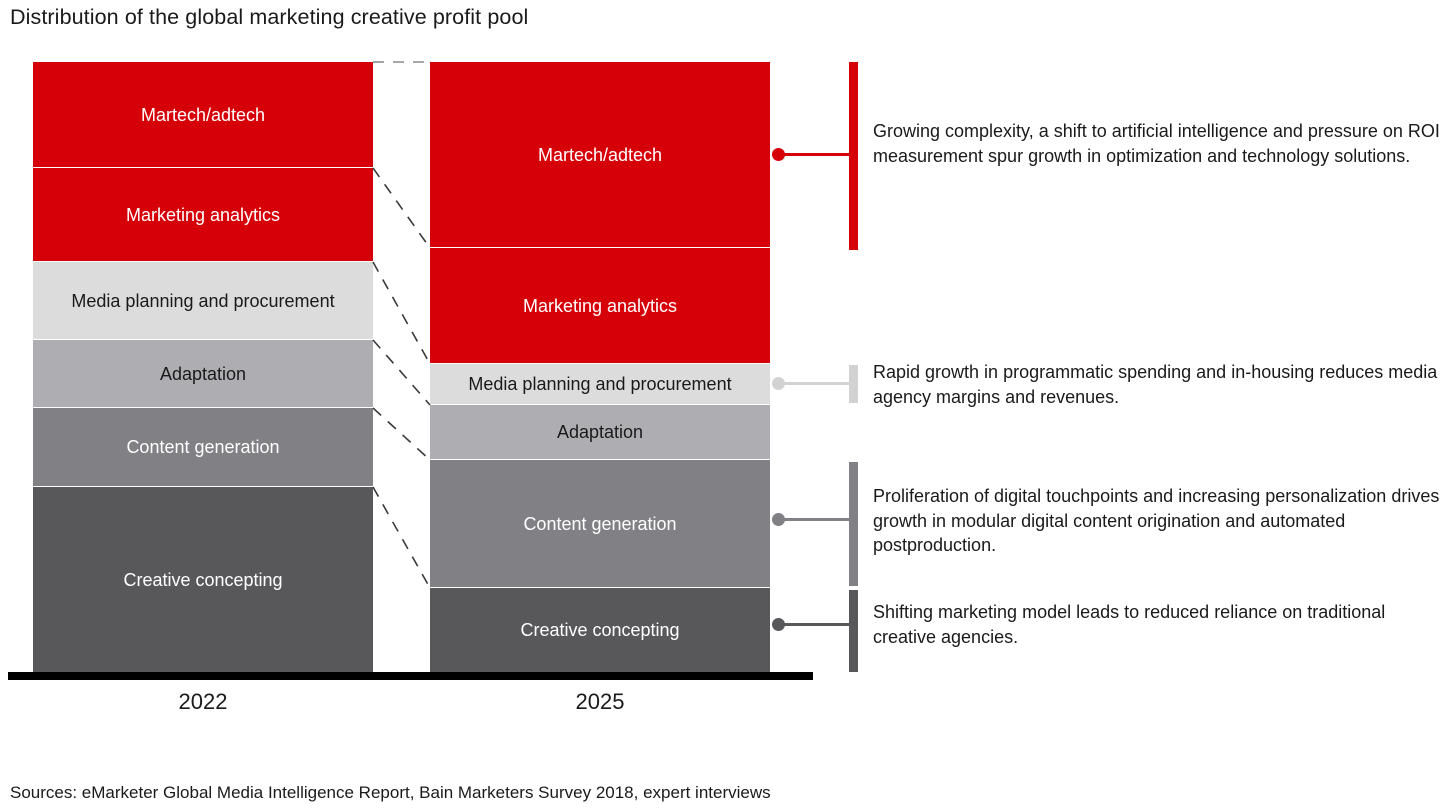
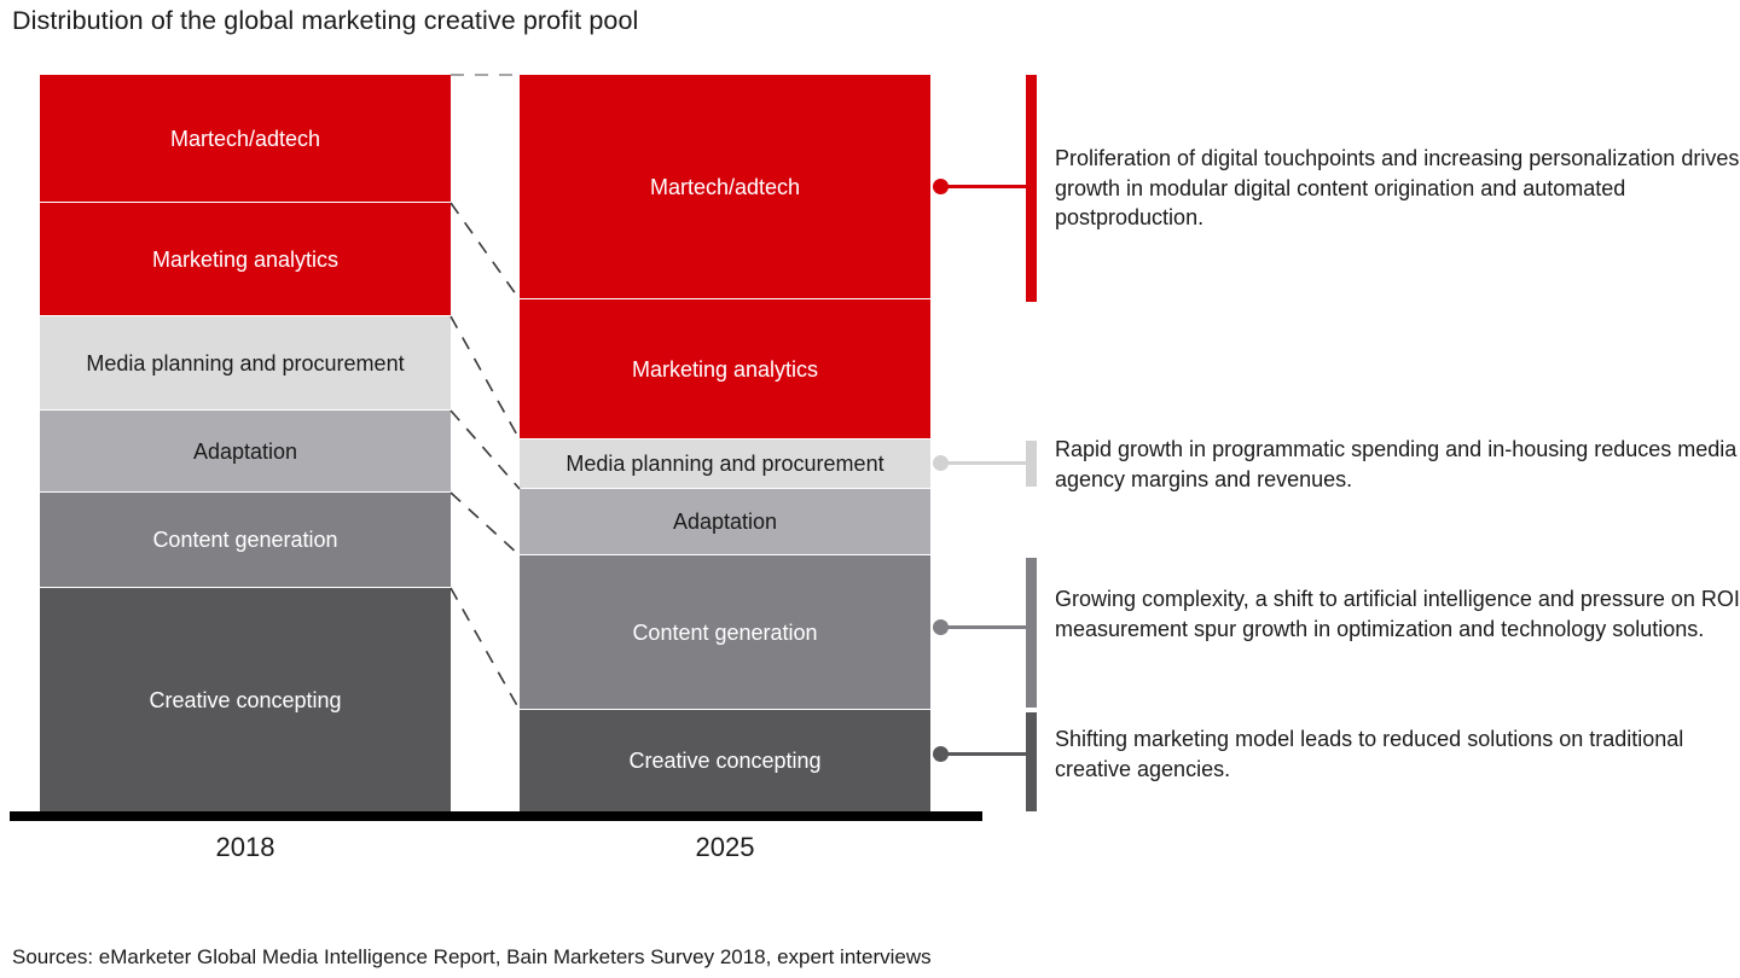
  Distribution of the global marketing creative profit pool
  Martech/adtech
  Marketing analytics
  Media planning and procurement
  Adaptation
  Content generation
  Creative concepting
  Martech/adtech
  Marketing analytics
  Media planning and procurement
  Adaptation
  Content generation
  Creative concepting
- 2022
+ 2018
  2025
- Growing complexity, a shift to artificial intelligence and pressure on ROI measurement spur growth in optimization and technology solutions.
+ Proliferation of digital touchpoints and increasing personalization drives growth in modular digital content origination and automated postproduction.
  Rapid growth in programmatic spending and in-housing reduces media agency margins and revenues.
- Proliferation of digital touchpoints and increasing personalization drives growth in modular digital content origination and automated postproduction.
+ Growing complexity, a shift to artificial intelligence and pressure on ROI measurement spur growth in optimization and technology solutions.
- Shifting marketing model leads to reduced reliance on traditional creative agencies.
+ Shifting marketing model leads to reduced solutions on traditional creative agencies.
  Sources: eMarketer Global Media Intelligence Report, Bain Marketers Survey 2018, expert interviews
